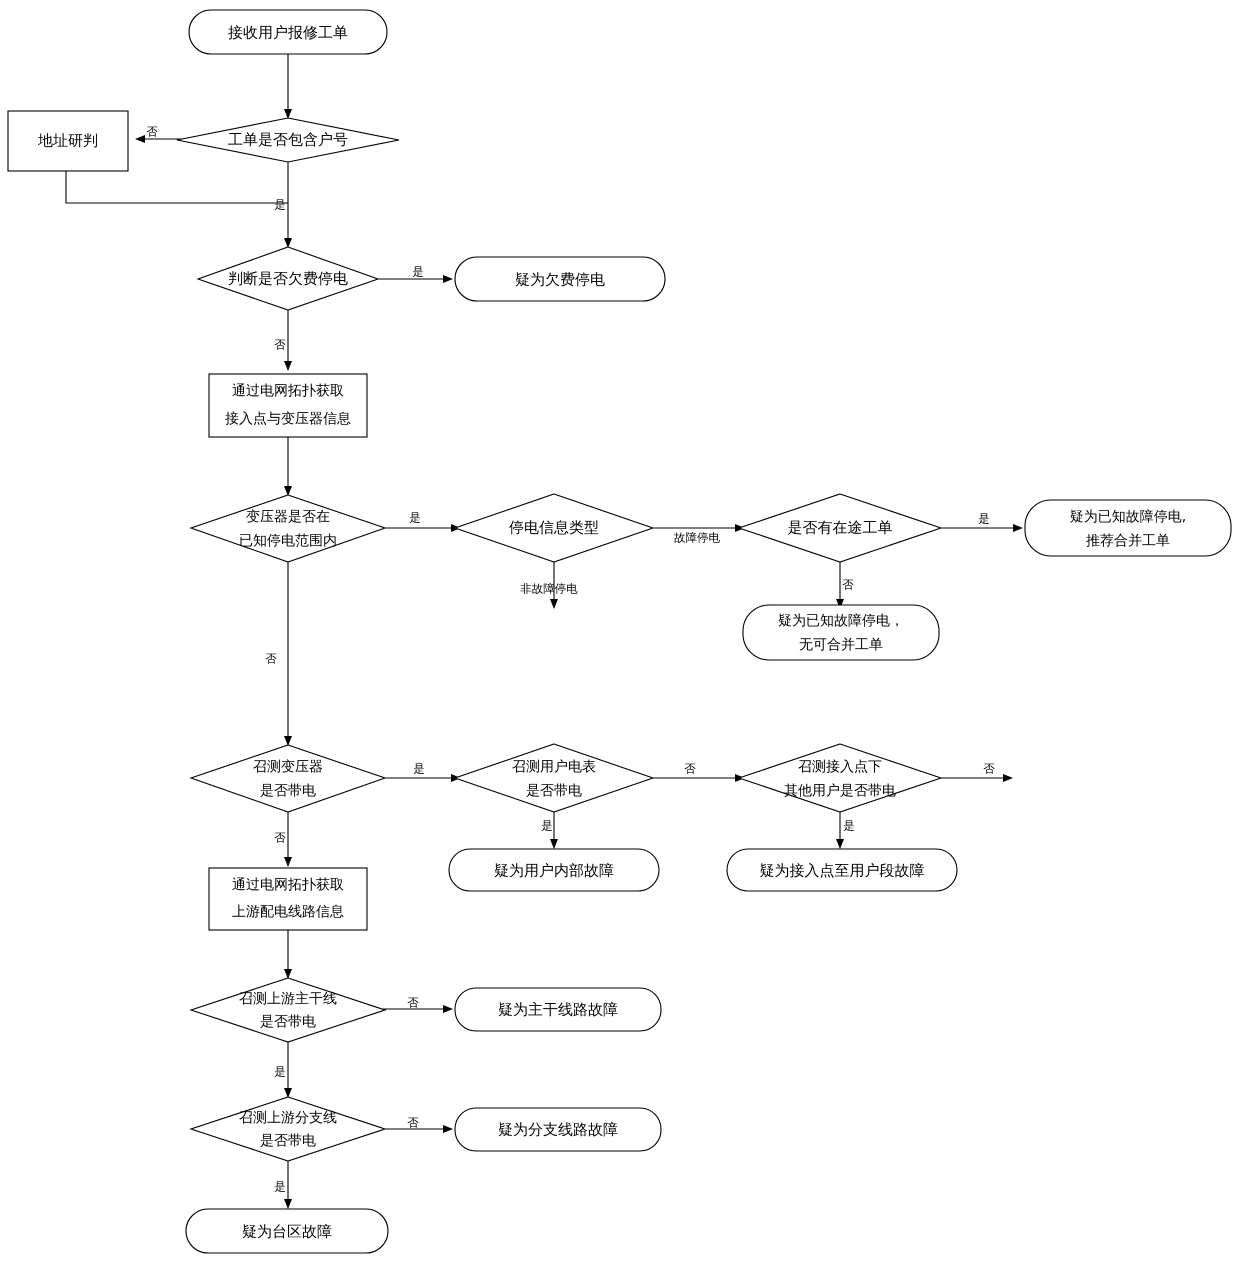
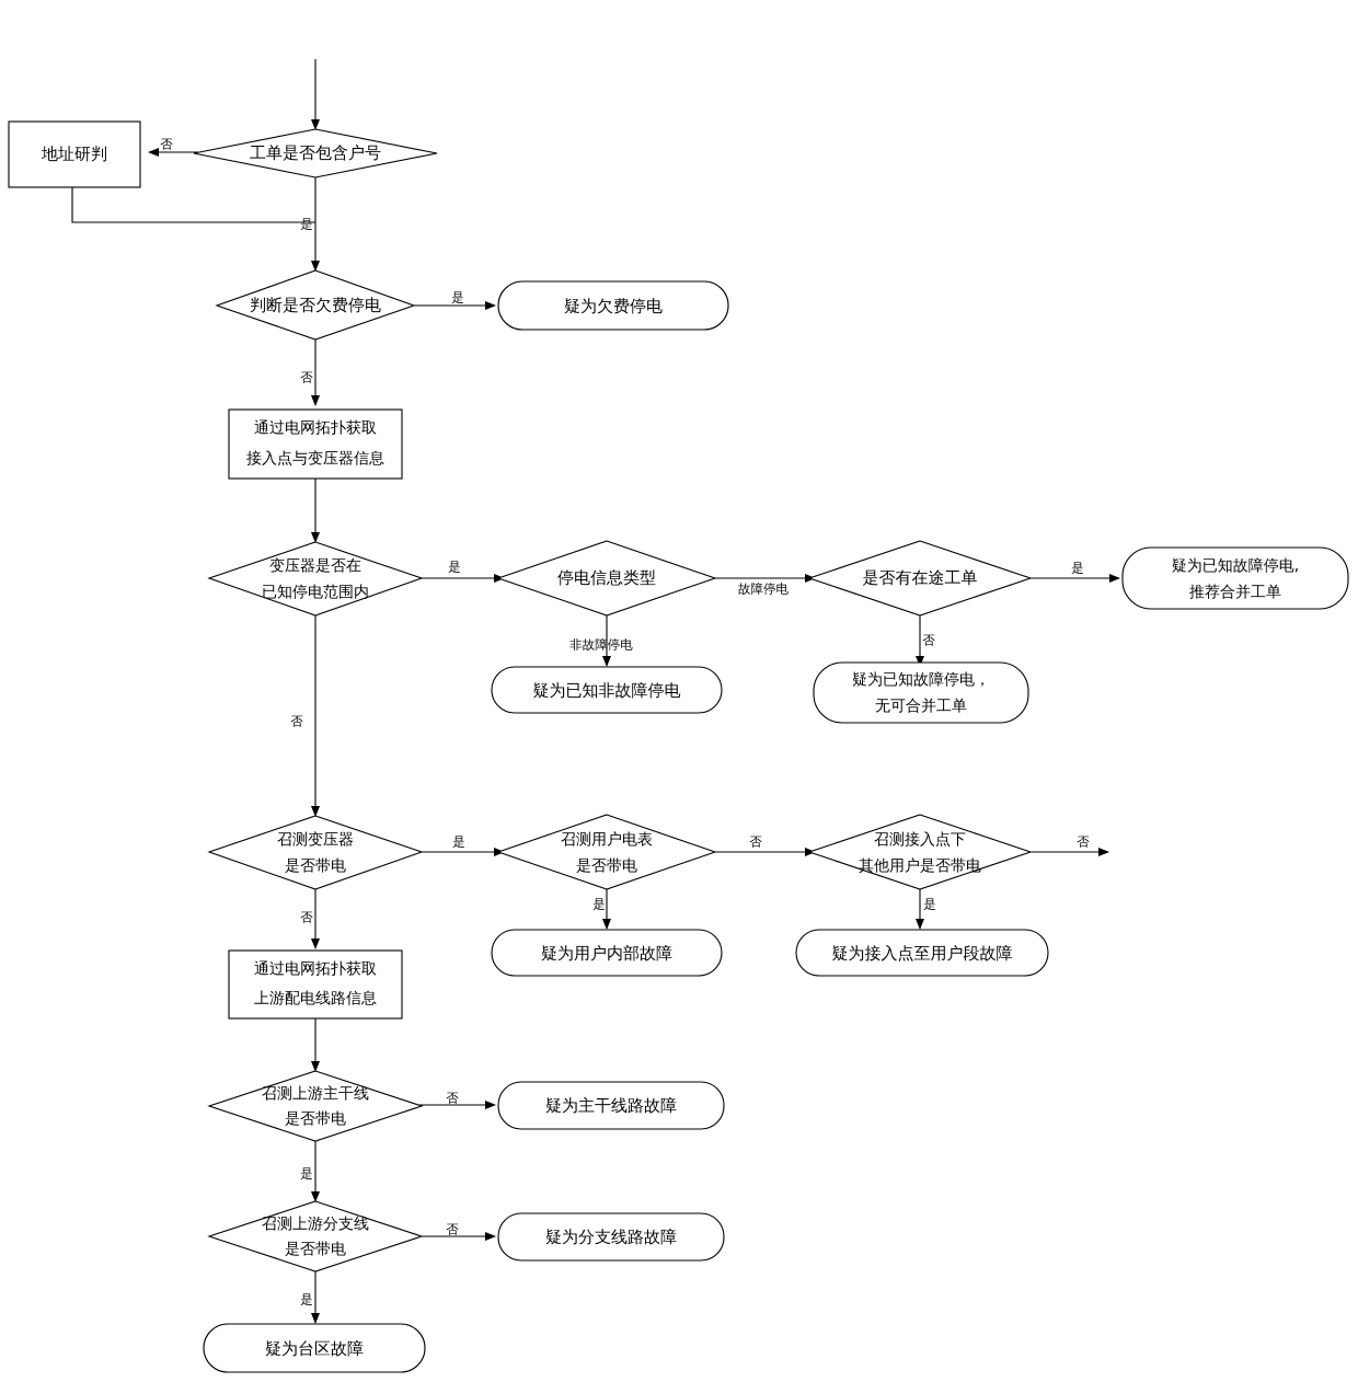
- 接收用户报修工单
  工单是否包含户号
  地址研判
  判断是否欠费停电
  疑为欠费停电
  通过电网拓扑获取
  接入点与变压器信息
  变压器是否在
  已知停电范围内
  停电信息类型
  是否有在途工单
  疑为已知故障停电,
  推荐合并工单
+ 疑为已知非故障停电
  疑为已知故障停电，
  无可合并工单
  召测变压器
  是否带电
  召测用户电表
  是否带电
  召测接入点下
  其他用户是否带电
  疑为用户内部故障
  疑为接入点至用户段故障
  通过电网拓扑获取
  上游配电线路信息
  召测上游主干线
  是否带电
  疑为主干线路故障
  召测上游分支线
  是否带电
  疑为分支线路故障
  疑为台区故障
  否
  是
  是
  否
  是
  否
  故障停电
  非故障停电
  是
  否
  是
  否
  否
  是
  否
  是
  否
  是
  否
  是
